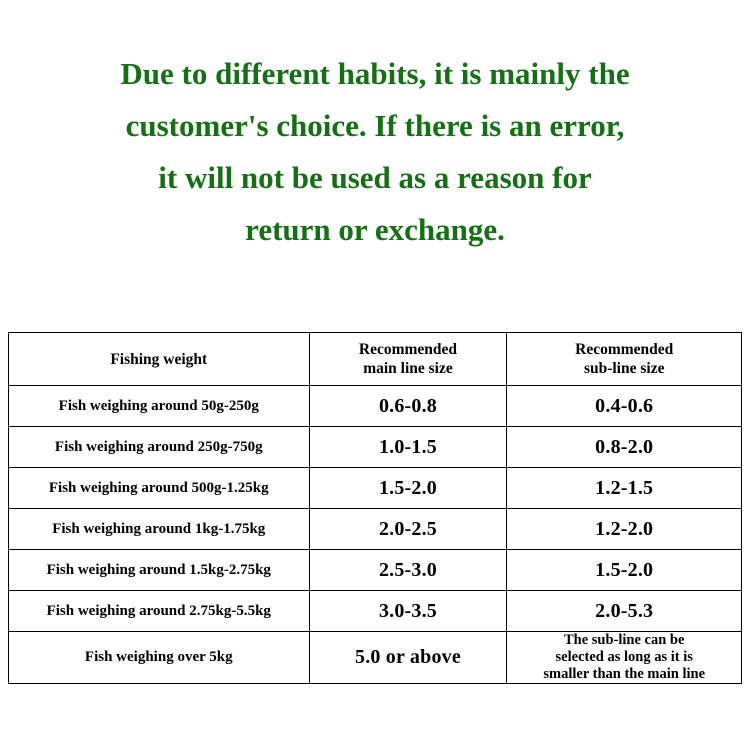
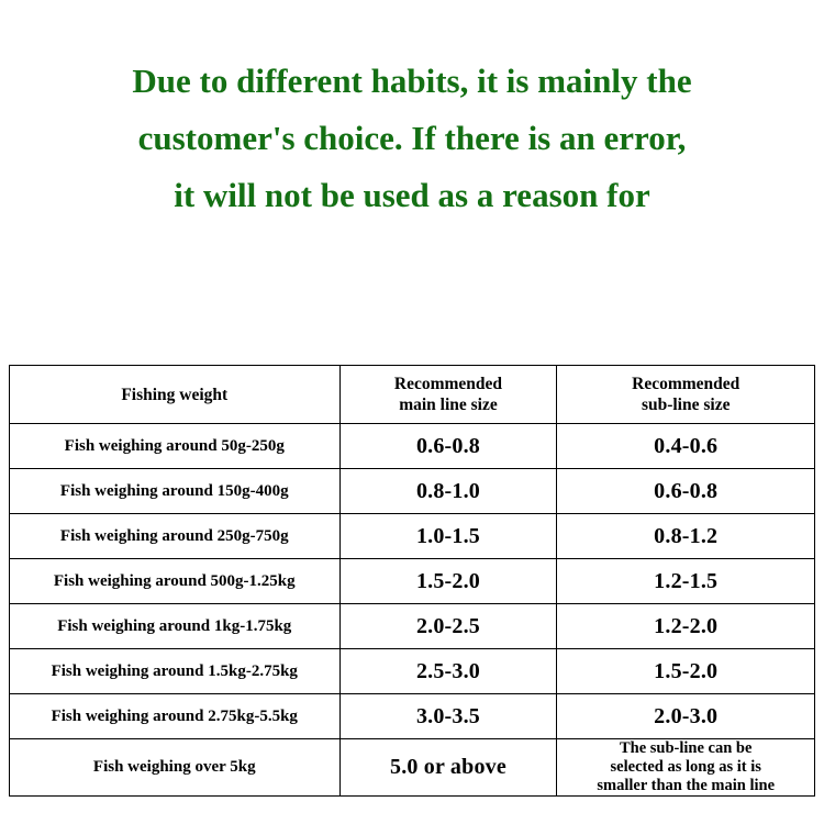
  Due to different habits, it is mainly the
  customer's choice. If there is an error,
  it will not be used as a reason for
- return or exchange.
  Fishing weight	Recommended main line size	Recommended sub-line size
  Fish weighing around 50g-250g	0.6-0.8	0.4-0.6
+ Fish weighing around 150g-400g	0.8-1.0	0.6-0.8
- Fish weighing around 250g-750g	1.0-1.5	0.8-2.0
+ Fish weighing around 250g-750g	1.0-1.5	0.8-1.2
  Fish weighing around 500g-1.25kg	1.5-2.0	1.2-1.5
  Fish weighing around 1kg-1.75kg	2.0-2.5	1.2-2.0
  Fish weighing around 1.5kg-2.75kg	2.5-3.0	1.5-2.0
- Fish weighing around 2.75kg-5.5kg	3.0-3.5	2.0-5.3
+ Fish weighing around 2.75kg-5.5kg	3.0-3.5	2.0-3.0
  Fish weighing over 5kg	5.0 or above	The sub-line can be selected as long as it is smaller than the main line
